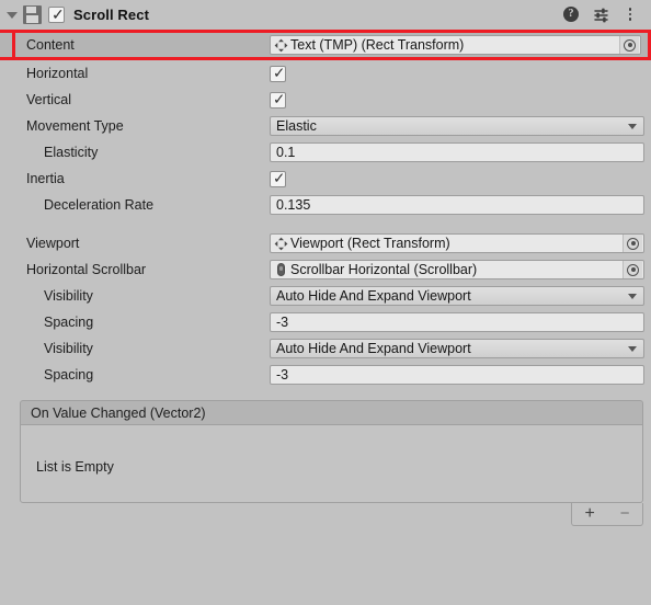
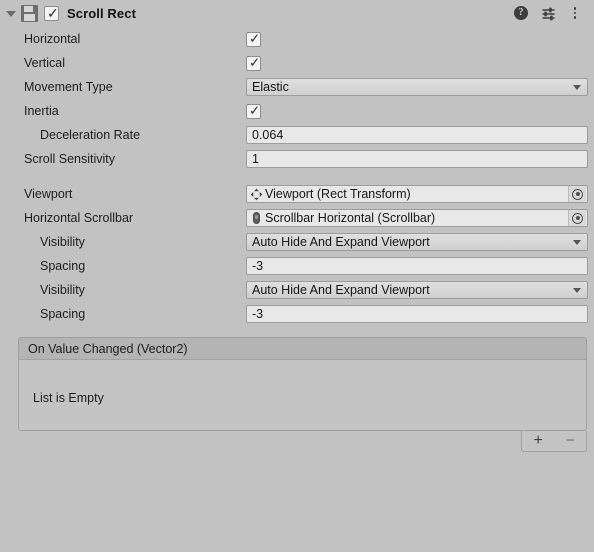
  ✓
  Scroll Rect
  ?
- Content
- Text (TMP) (Rect Transform)
  Horizontal
  ✓
  Vertical
  ✓
  Movement Type
  Elastic
- Elasticity
- 0.1
  Inertia
  ✓
  Deceleration Rate
- 0.135
+ 0.064
+ Scroll Sensitivity
+ 1
  Viewport
  Viewport (Rect Transform)
  Horizontal Scrollbar
  Scrollbar Horizontal (Scrollbar)
  Visibility
  Auto Hide And Expand Viewport
  Spacing
  -3
  Visibility
  Auto Hide And Expand Viewport
  Spacing
  -3
  On Value Changed (Vector2)
  List is Empty
  +
  −
